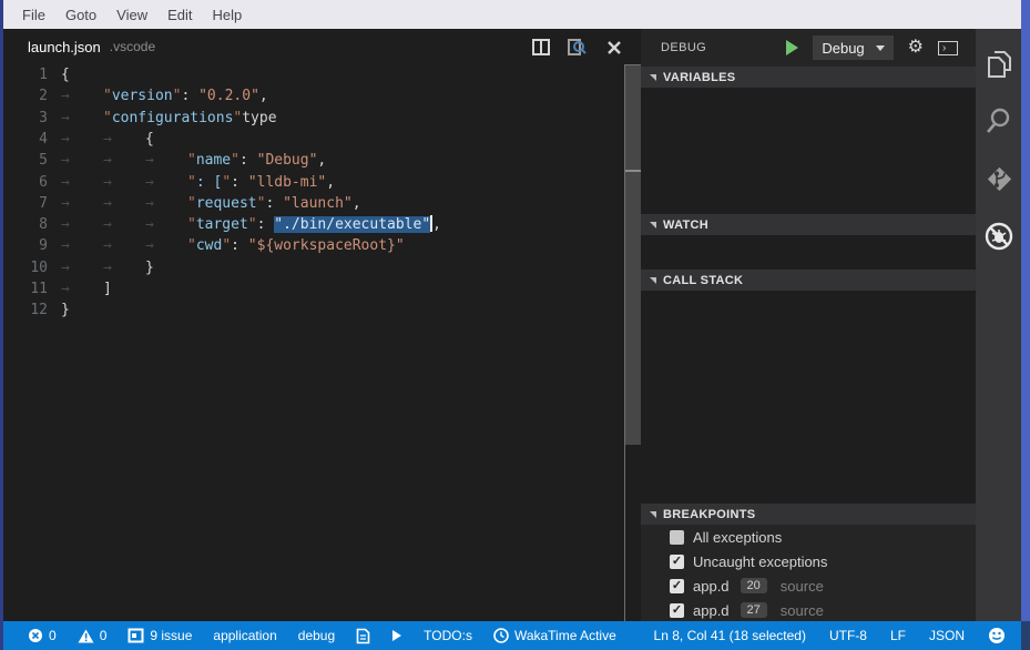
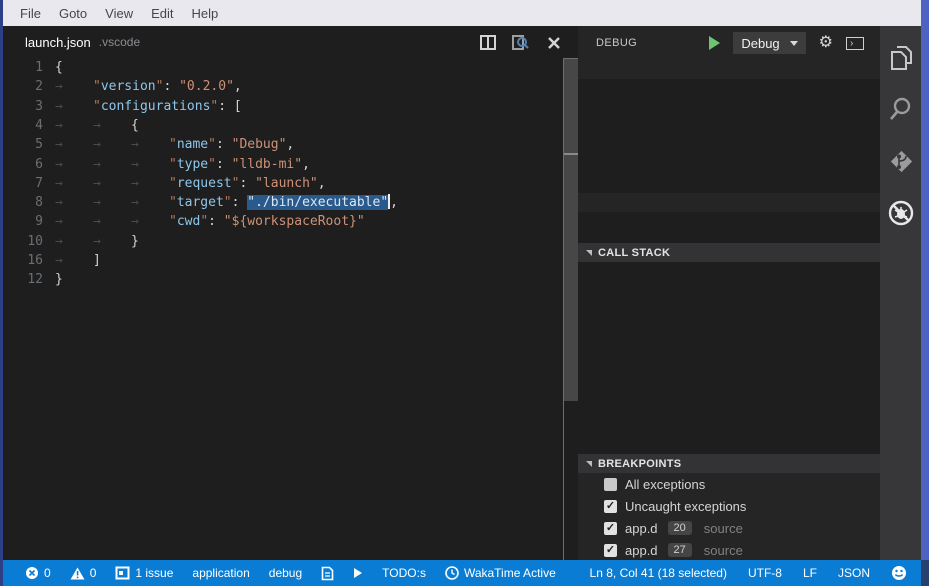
  File
  Goto
  View
  Edit
  Help
  launch.json
  .vscode
  1
  2
  3
  4
  5
  6
  7
  8
  9
  10
- 11
+ 16
  12
  {
  → "version": "0.2.0",
- → "configurations"type
+ → "configurations": [
  → → {
  → → → "name": "Debug",
- → → → ": [": "lldb-mi",
+ → → → "type": "lldb-mi",
  → → → "request": "launch",
  → → → "target": "./bin/executable" ,
  → → → "cwd": "${workspaceRoot}"
  → → }
  → ]
  }
  DEBUG
  Debug
  ⚙
  ›
- VARIABLES
- WATCH
  CALL STACK
  BREAKPOINTS
  ✓
  All exceptions
  ✓
  Uncaught exceptions
  ✓
  app.d
  20
  source
  ✓
  app.d
  27
  source
  0
  0
- 9 issue
+ 1 issue
  application
  debug
  TODO:s
  WakaTime Active
  Ln 8, Col 41 (18 selected)
  UTF-8
  LF
  JSON
